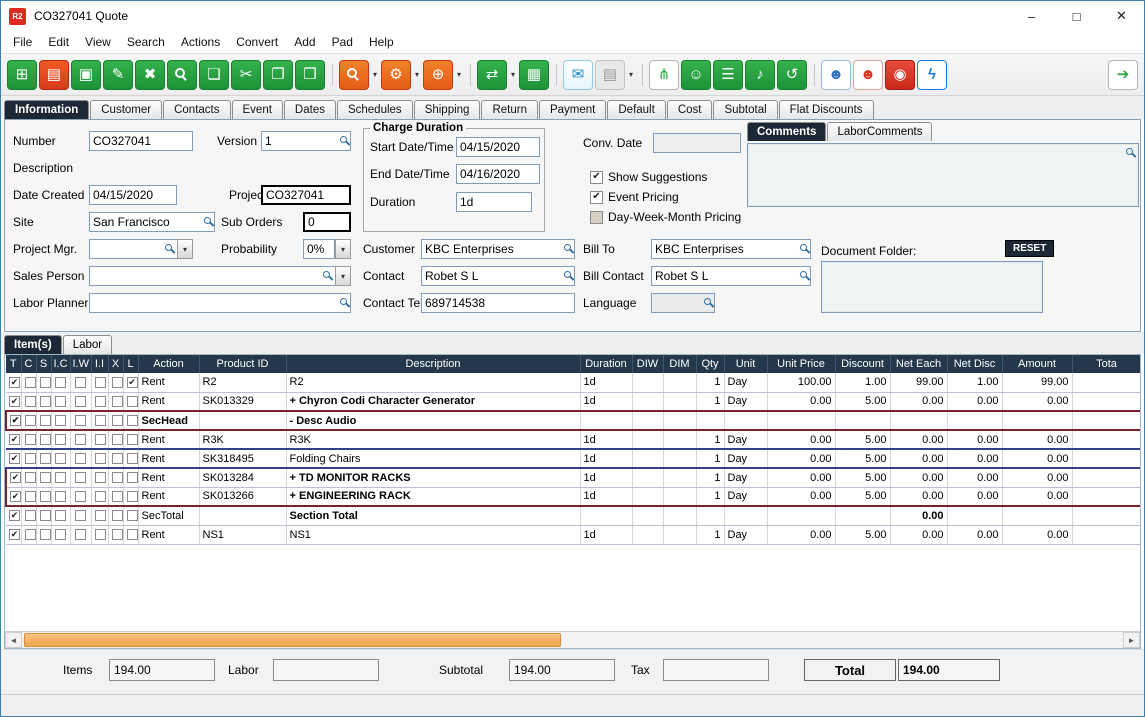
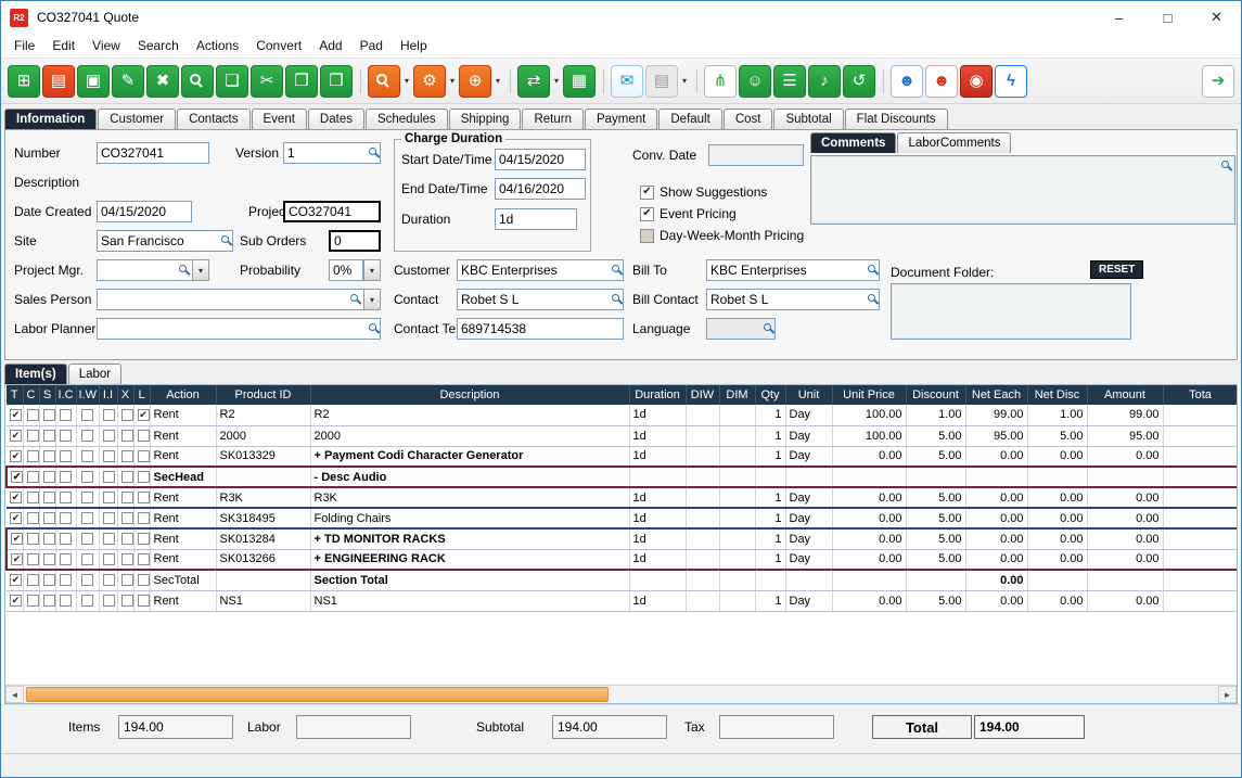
  R2
  CO327041 Quote
  –
  □
  ✕
  File
  Edit
  View
  Search
  Actions
  Convert
  Add
  Pad
  Help
  ⊞
  ▤
  ▣
  ✎
  ✖
  ❏
  ✂
  ❐
  ❒
  ▾
  ⚙
  ▾
  ⊕
  ▾
  ⇄
  ▾
  ▦
  ✉
  ▤
  ▾
  ⋔
  ☺
  ☰
  ♪
  ↺
  ☻
  ☻
  ◉
  ϟ
  ➔
  Information
  Customer
  Contacts
  Event
  Dates
  Schedules
  Shipping
  Return
  Payment
  Default
  Cost
  Subtotal
  Flat Discounts
  Number
  CO327041
  Version
  1
  Description
  Date Created
  04/15/2020
  Projec
  CO327041
  Site
  San Francisco
  Sub Orders
  0
  Project Mgr.
  ▾
  Probability
  0%
  ▾
  Sales Person
  ▾
  Labor Planner
  Charge Duration
  Start Date/Time
  04/15/2020
  End Date/Time
  04/16/2020
  Duration
  1d
  Conv. Date
  ✔
  Show Suggestions
  ✔
  Event Pricing
  Day-Week-Month Pricing
  Customer
  KBC Enterprises
  Bill To
  KBC Enterprises
  Contact
  Robet S L
  Bill Contact
  Robet S L
  Contact Te
  689714538
  Language
  Comments
  LaborComments
  Document Folder:
  RESET
  Item(s)
  Labor
  	T	C	S	I.C	I.W	I.I	X	L	Action	Product ID	Description	Duration	DIW	DIM	Qty	Unit	Unit Price	Discount	Net Each	Net Disc	Amount	Tota
  ✔							✔	Rent	R2	R2	1d			1	Day	100.00	1.00	99.00	1.00	99.00
+ ✔								Rent	2000	2000	1d			1	Day	100.00	5.00	95.00	5.00	95.00
- ✔								Rent	SK013329	+ Chyron Codi Character Generator	1d			1	Day	0.00	5.00	0.00	0.00	0.00
+ ✔								Rent	SK013329	+ Payment Codi Character Generator	1d			1	Day	0.00	5.00	0.00	0.00	0.00
  ✔								SecHead		- Desc Audio
  ✔								Rent	R3K	R3K	1d			1	Day	0.00	5.00	0.00	0.00	0.00
  ✔								Rent	SK318495	Folding Chairs	1d			1	Day	0.00	5.00	0.00	0.00	0.00
  ✔								Rent	SK013284	+ TD MONITOR RACKS	1d			1	Day	0.00	5.00	0.00	0.00	0.00
  ✔								Rent	SK013266	+ ENGINEERING RACK	1d			1	Day	0.00	5.00	0.00	0.00	0.00
  ✔								SecTotal		Section Total								0.00
  ✔								Rent	NS1	NS1	1d			1	Day	0.00	5.00	0.00	0.00	0.00
  ◄
  ►
  Items
  194.00
  Labor
  Subtotal
  194.00
  Tax
  Total
  194.00
